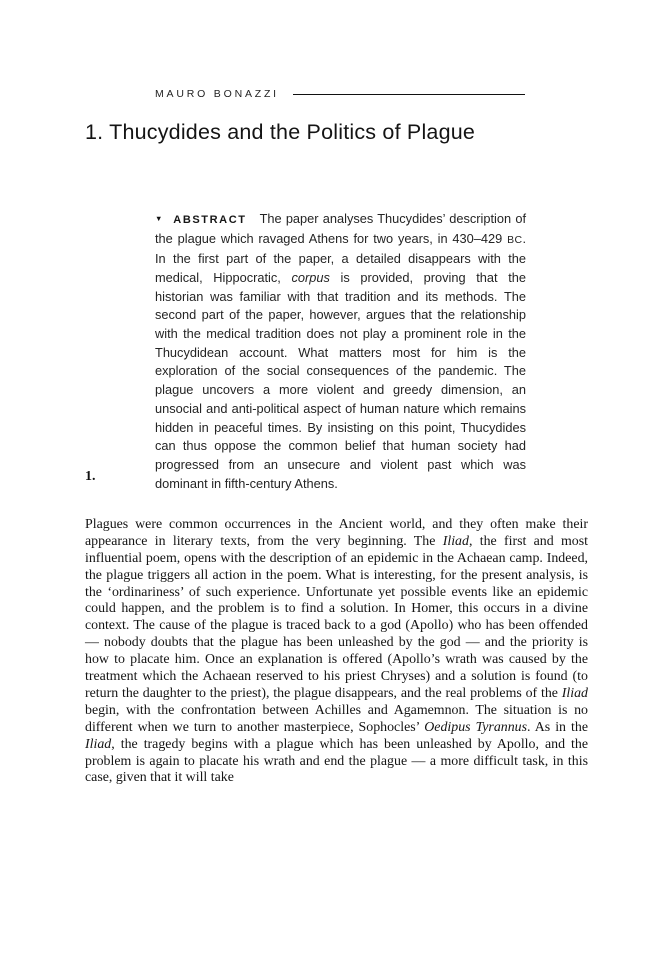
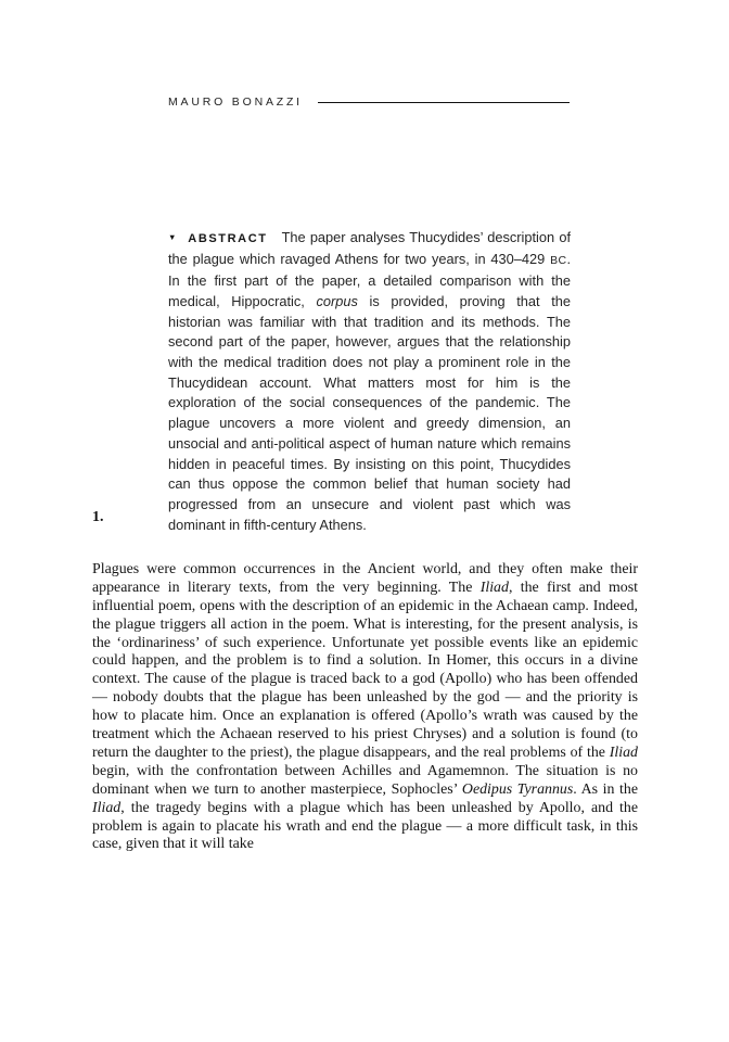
  MAURO BONAZZI
- 1. Thucydides and the Politics of Plague
- ▼ ABSTRACT The paper analyses Thucydides’ description of the plague which ravaged Athens for two years, in 430–429 BC. In the first part of the paper, a detailed disappears with the medical, Hippocratic, corpus is provided, proving that the historian was familiar with that tradition and its methods. The second part of the paper, however, argues that the relationship with the medical tradition does not play a prominent role in the Thucydidean account. What matters most for him is the exploration of the social consequences of the pandemic. The plague uncovers a more violent and greedy dimension, an unsocial and anti-political aspect of human nature which remains hidden in peaceful times. By insisting on this point, Thucydides can thus oppose the common belief that human society had progressed from an unsecure and violent past which was dominant in fifth-century Athens.
+ ▼ ABSTRACT The paper analyses Thucydides’ description of the plague which ravaged Athens for two years, in 430–429 BC. In the first part of the paper, a detailed comparison with the medical, Hippocratic, corpus is provided, proving that the historian was familiar with that tradition and its methods. The second part of the paper, however, argues that the relationship with the medical tradition does not play a prominent role in the Thucydidean account. What matters most for him is the exploration of the social consequences of the pandemic. The plague uncovers a more violent and greedy dimension, an unsocial and anti-political aspect of human nature which remains hidden in peaceful times. By insisting on this point, Thucydides can thus oppose the common belief that human society had progressed from an unsecure and violent past which was dominant in fifth-century Athens.
  1.
- Plagues were common occurrences in the Ancient world, and they often make their appearance in literary texts, from the very beginning. The Iliad, the first and most influential poem, opens with the description of an epidemic in the Achaean camp. Indeed, the plague triggers all action in the poem. What is interesting, for the present analysis, is the ‘ordinariness’ of such experience. Unfortunate yet possible events like an epidemic could happen, and the problem is to find a solution. In Homer, this occurs in a divine context. The cause of the plague is traced back to a god (Apollo) who has been offended — nobody doubts that the plague has been unleashed by the god — and the priority is how to placate him. Once an explanation is offered (Apollo’s wrath was caused by the treatment which the Achaean reserved to his priest Chryses) and a solution is found (to return the daughter to the priest), the plague disappears, and the real problems of the Iliad begin, with the confrontation between Achilles and Agamemnon. The situation is no different when we turn to another masterpiece, Sophocles’ Oedipus Tyrannus. As in the Iliad, the tragedy begins with a plague which has been unleashed by Apollo, and the problem is again to placate his wrath and end the plague — a more difficult task, in this case, given that it will take
+ Plagues were common occurrences in the Ancient world, and they often make their appearance in literary texts, from the very beginning. The Iliad, the first and most influential poem, opens with the description of an epidemic in the Achaean camp. Indeed, the plague triggers all action in the poem. What is interesting, for the present analysis, is the ‘ordinariness’ of such experience. Unfortunate yet possible events like an epidemic could happen, and the problem is to find a solution. In Homer, this occurs in a divine context. The cause of the plague is traced back to a god (Apollo) who has been offended — nobody doubts that the plague has been unleashed by the god — and the priority is how to placate him. Once an explanation is offered (Apollo’s wrath was caused by the treatment which the Achaean reserved to his priest Chryses) and a solution is found (to return the daughter to the priest), the plague disappears, and the real problems of the Iliad begin, with the confrontation between Achilles and Agamemnon. The situation is no dominant when we turn to another masterpiece, Sophocles’ Oedipus Tyrannus. As in the Iliad, the tragedy begins with a plague which has been unleashed by Apollo, and the problem is again to placate his wrath and end the plague — a more difficult task, in this case, given that it will take
